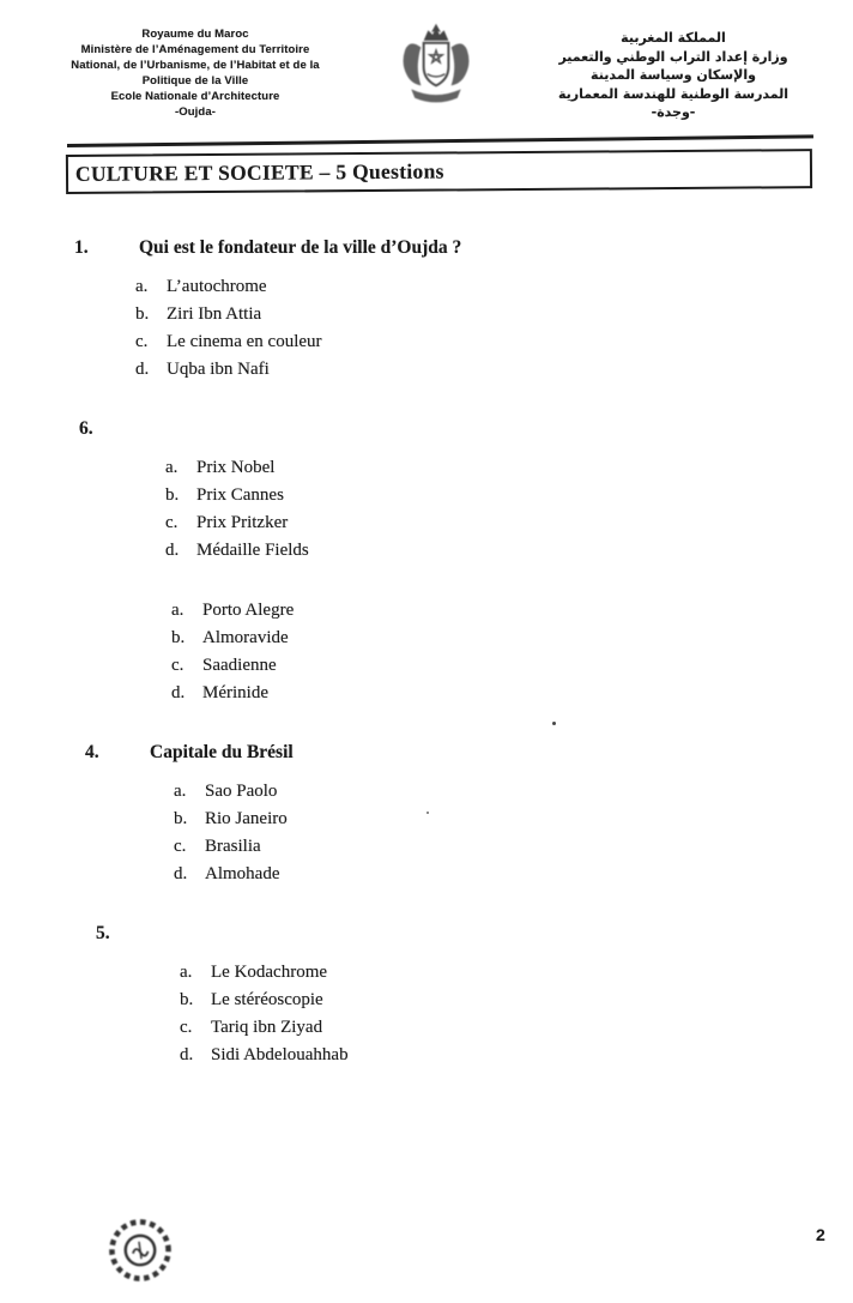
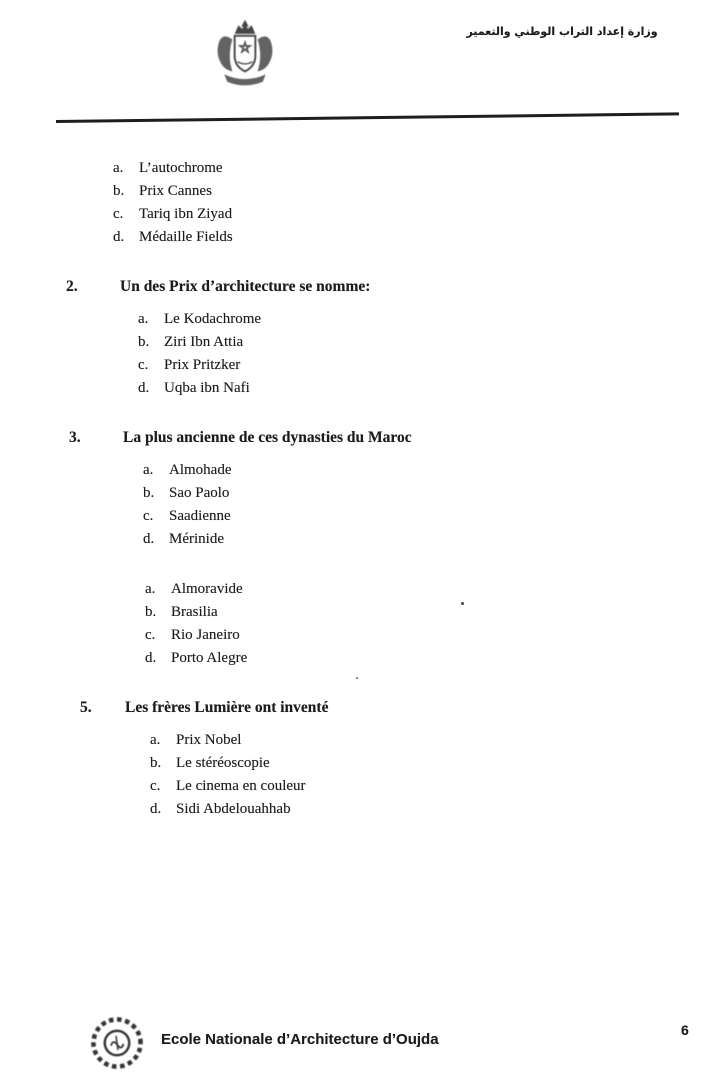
- Royaume du Maroc
- Ministère de l’Aménagement du Territoire
- National, de l’Urbanisme, de l’Habitat et de la
- Politique de la Ville
- Ecole Nationale d’Architecture
- -Oujda-
- المملكة المغربية
  وزارة إعداد التراب الوطني والتعمير
- والإسكان وسياسة المدينة
- المدرسة الوطنية للهندسة المعمارية
- -وجدة-
- CULTURE ET SOCIETE – 5 Questions
- 1.
- Qui est le fondateur de la ville d’Oujda ?
  a.
  L’autochrome
  b.
- Ziri Ibn Attia
+ Prix Cannes
  c.
- Le cinema en couleur
+ Tariq ibn Ziyad
  d.
- Uqba ibn Nafi
+ Médaille Fields
- 6.
+ 2.
+ Un des Prix d’architecture se nomme:
  a.
- Prix Nobel
+ Le Kodachrome
  b.
- Prix Cannes
+ Ziri Ibn Attia
  c.
  Prix Pritzker
  d.
- Médaille Fields
+ Uqba ibn Nafi
+ 3.
+ La plus ancienne de ces dynasties du Maroc
  a.
- Porto Alegre
+ Almohade
  b.
- Almoravide
+ Sao Paolo
  c.
  Saadienne
  d.
  Mérinide
- 4.
- Capitale du Brésil
  a.
- Sao Paolo
+ Almoravide
  b.
- Rio Janeiro
+ Brasilia
  c.
- Brasilia
+ Rio Janeiro
  d.
- Almohade
+ Porto Alegre
  5.
+ Les frères Lumière ont inventé
  a.
- Le Kodachrome
+ Prix Nobel
  b.
  Le stéréoscopie
  c.
- Tariq ibn Ziyad
+ Le cinema en couleur
  d.
  Sidi Abdelouahhab
+ Ecole Nationale d’Architecture d’Oujda
- 2
+ 6
